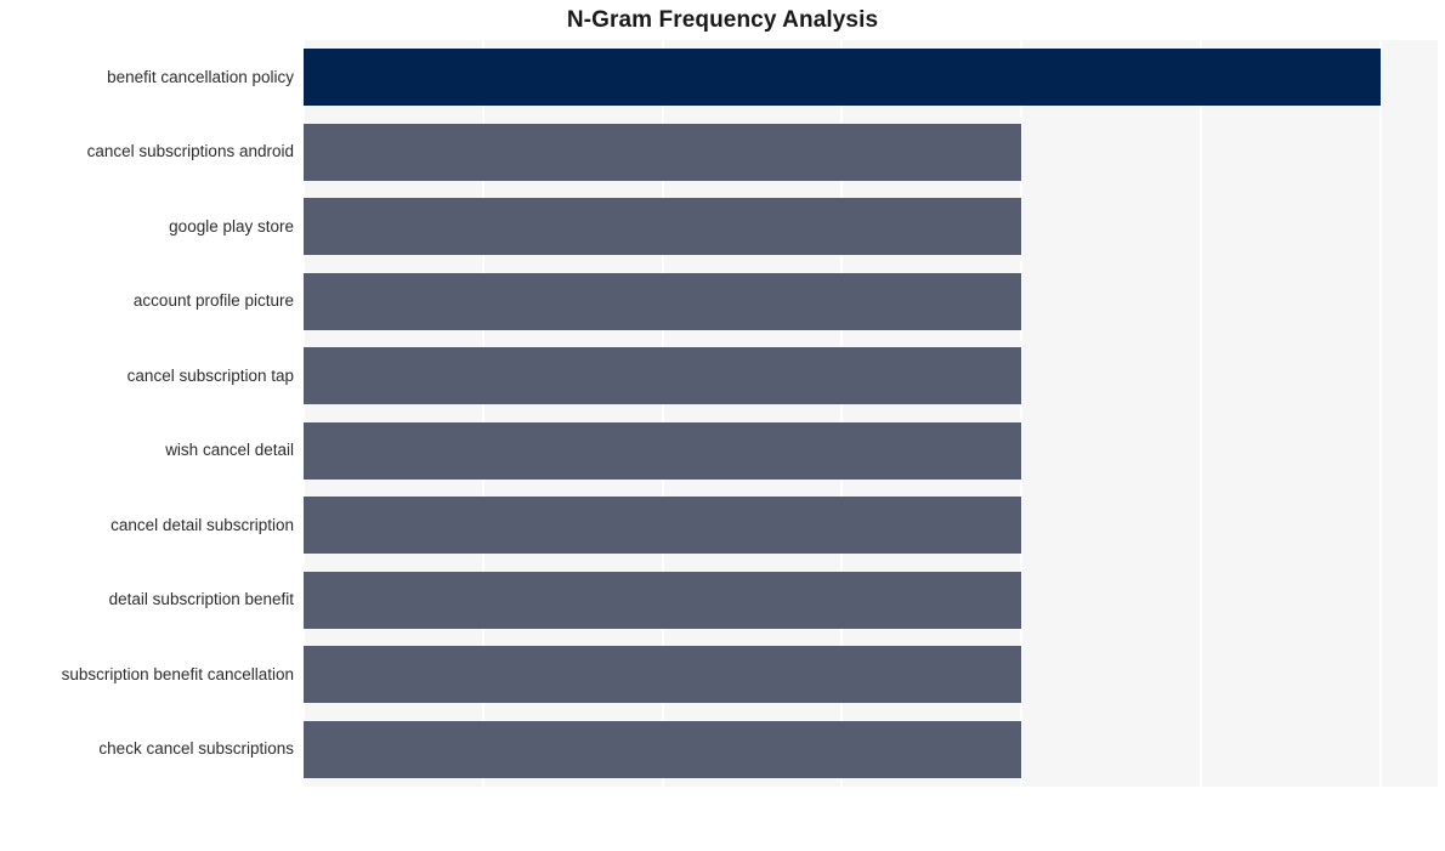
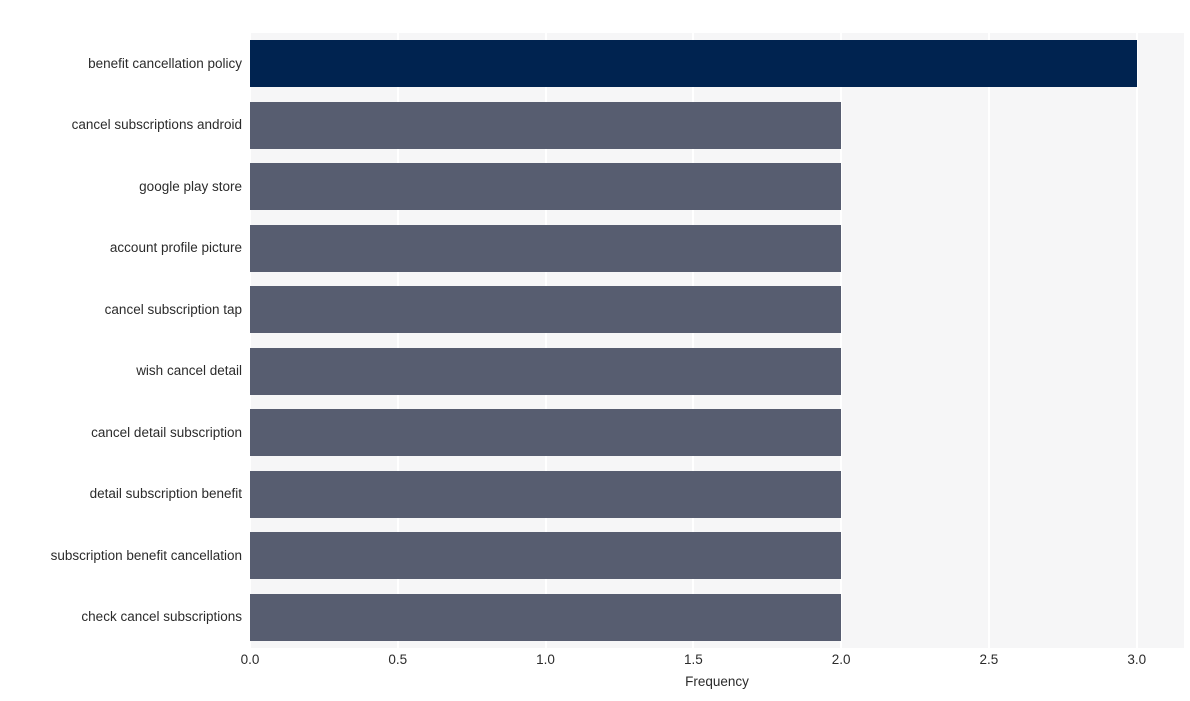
- N-Gram Frequency Analysis
  benefit cancellation policy
  cancel subscriptions android
  google play store
  account profile picture
  cancel subscription tap
  wish cancel detail
  cancel detail subscription
  detail subscription benefit
  subscription benefit cancellation
  check cancel subscriptions
+ 0.0
+ 0.5
+ 1.0
+ 1.5
+ 2.0
+ 2.5
+ 3.0
+ Frequency
